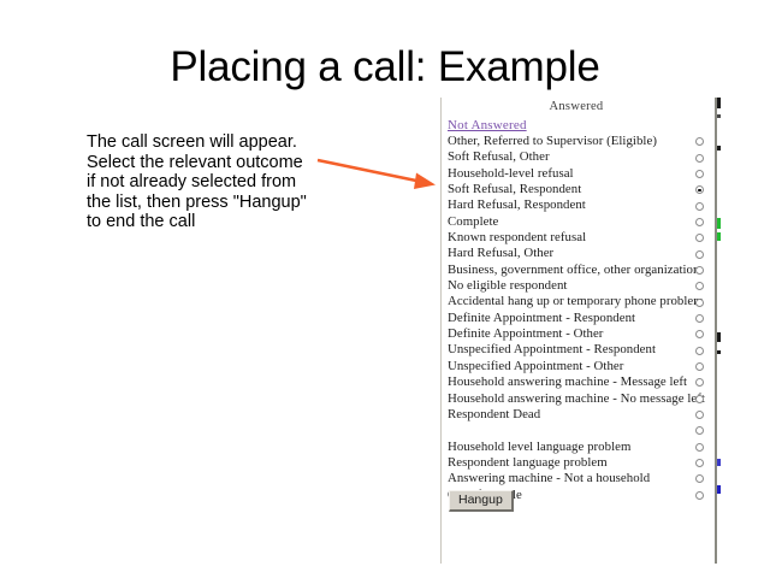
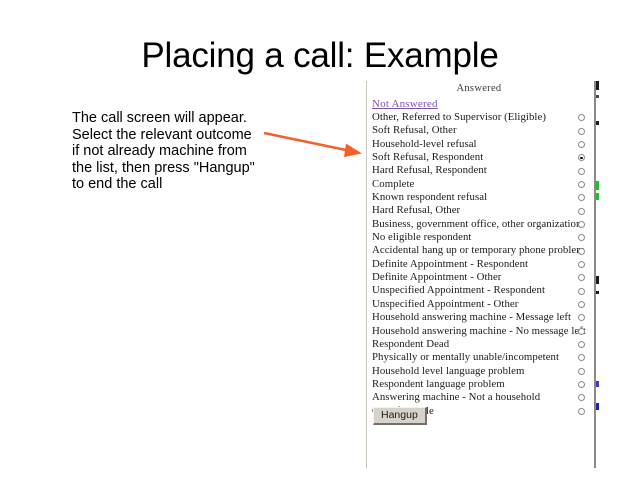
  Placing a call: Example
  The call screen will appear.
  Select the relevant outcome
- if not already selected from
+ if not already machine from
  the list, then press "Hangup"
  to end the call
  Answered
  Not Answered
  Other, Referred to Supervisor (Eligible)
  Soft Refusal, Other
  Household-level refusal
  Soft Refusal, Respondent
  Hard Refusal, Respondent
  Complete
  Known respondent refusal
  Hard Refusal, Other
  Business, government office, other organizatio
  No eligible respondent
  Accidental hang up or temporary phone proble
  Definite Appointment - Respondent
  Definite Appointment - Other
  Unspecified Appointment - Respondent
  Unspecified Appointment - Other
  Household answering machine - Message left
  Household answering machine - No message le
  Respondent Dead
+ Physically or mentally unable/incompetent
  Household level language problem
  Respondent language problem
  Answering machine - Not a household
  Hangup
